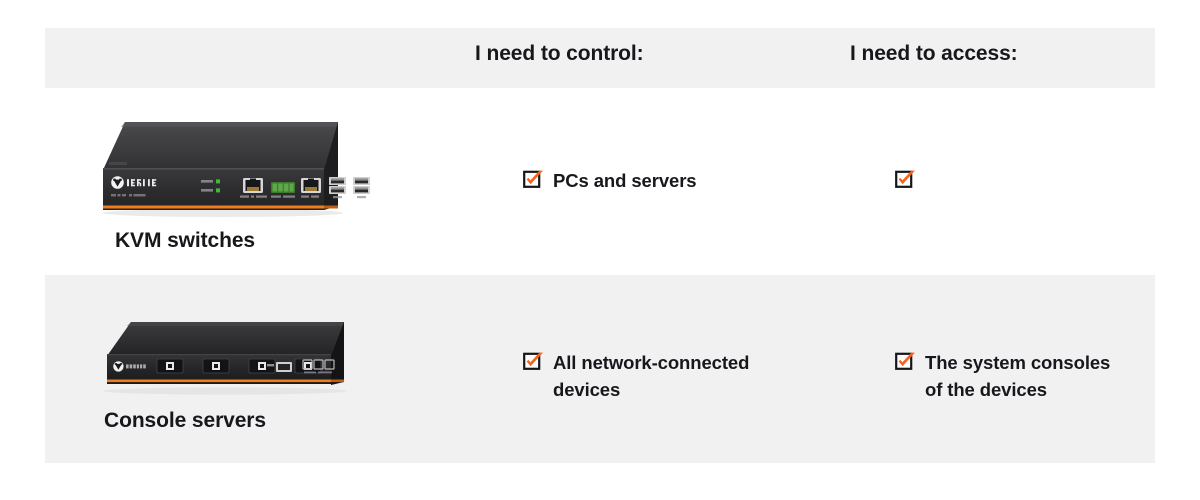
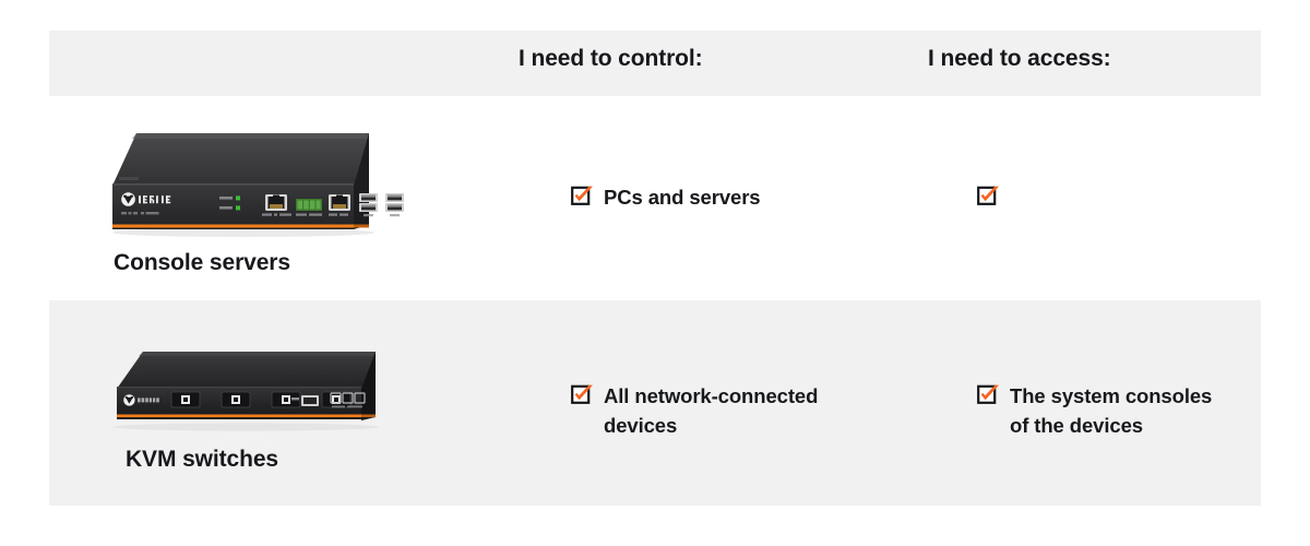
  I need to control:
  I need to access:
- KVM switches
+ Console servers
  PCs and servers
- Console servers
+ KVM switches
  All network-connected
  devices
  The system consoles
  of the devices
